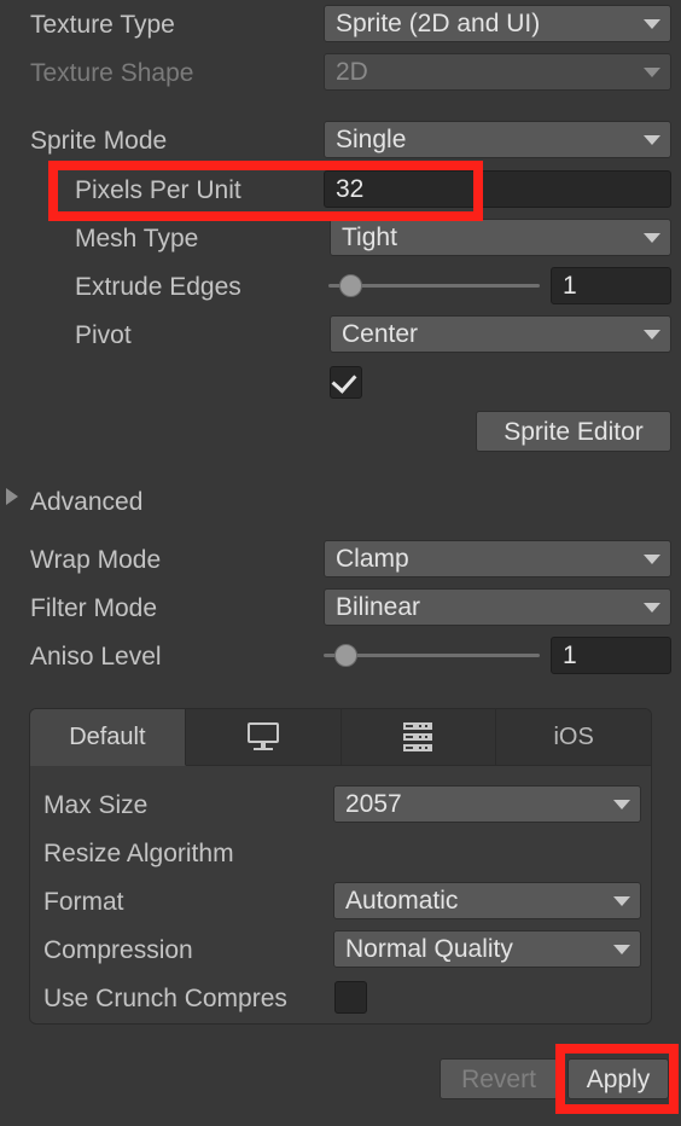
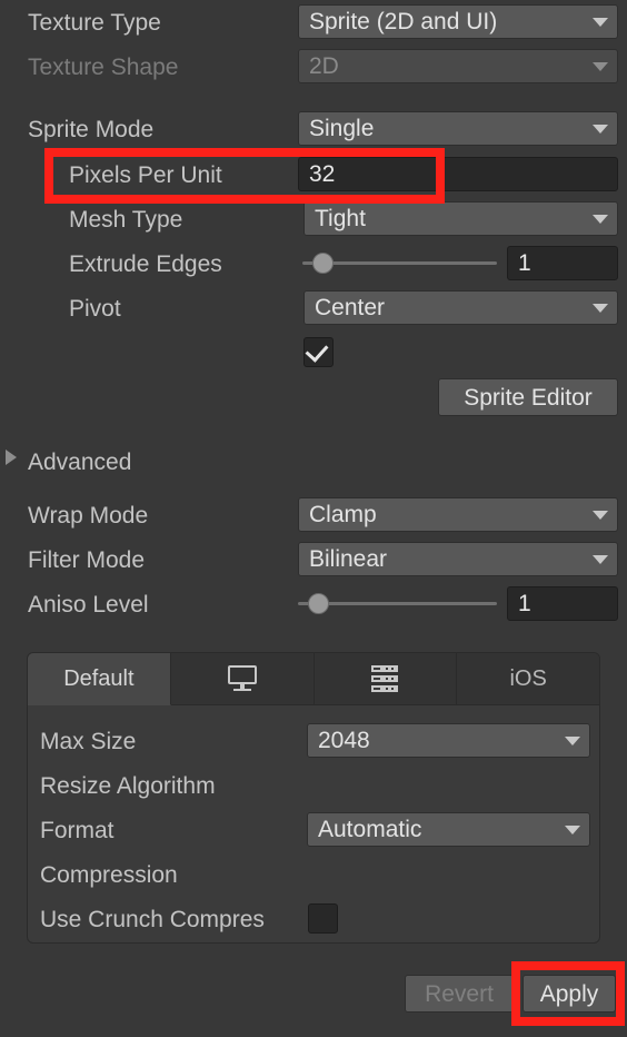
  Texture Type
  Sprite (2D and UI)
  Texture Shape
  2D
  Sprite Mode
  Single
  Pixels Per Unit
  32
  Mesh Type
  Tight
  Extrude Edges
  1
  Pivot
  Center
  Sprite Editor
  Advanced
  Wrap Mode
  Clamp
  Filter Mode
  Bilinear
  Aniso Level
  1
  Default
  iOS
  Max Size
- 2057
+ 2048
  Resize Algorithm
  Format
  Automatic
  Compression
- Normal Quality
  Use Crunch Compres
  Revert
  Apply
